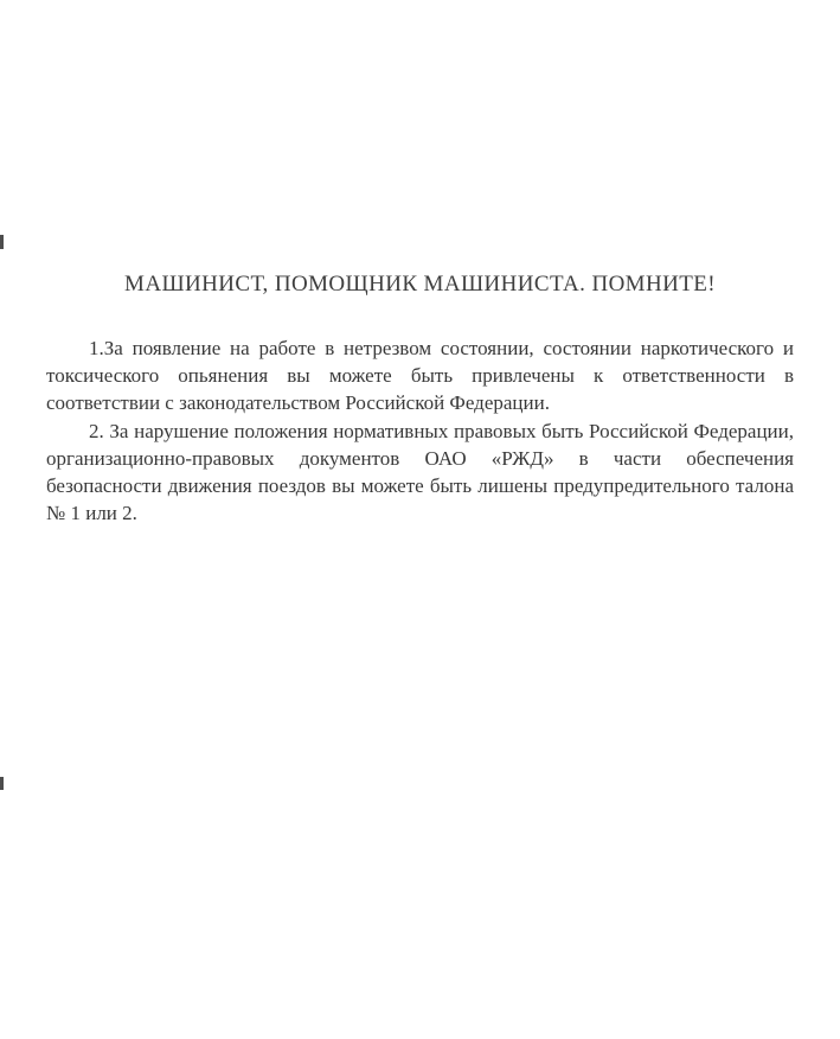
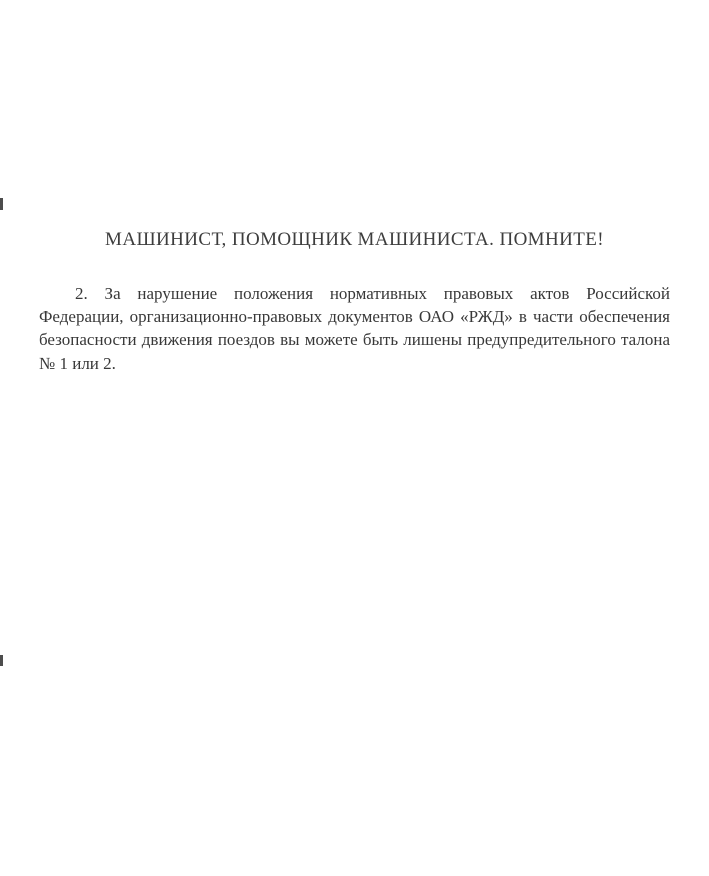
  МАШИНИСТ, ПОМОЩНИК МАШИНИСТА. ПОМНИТЕ!
- 1.За появление на работе в нетрезвом состоянии, состоянии наркотического и токсического опьянения вы можете быть привлечены к ответственности в соответствии с законодательством Российской Федерации.
- 2. За нарушение положения нормативных правовых быть Российской Федерации, организационно-правовых документов ОАО «РЖД» в части обеспечения безопасности движения поездов вы можете быть лишены предупредительного талона № 1 или 2.
+ 2. За нарушение положения нормативных правовых актов Российской Федерации, организационно-правовых документов ОАО «РЖД» в части обеспечения безопасности движения поездов вы можете быть лишены предупредительного талона № 1 или 2.
